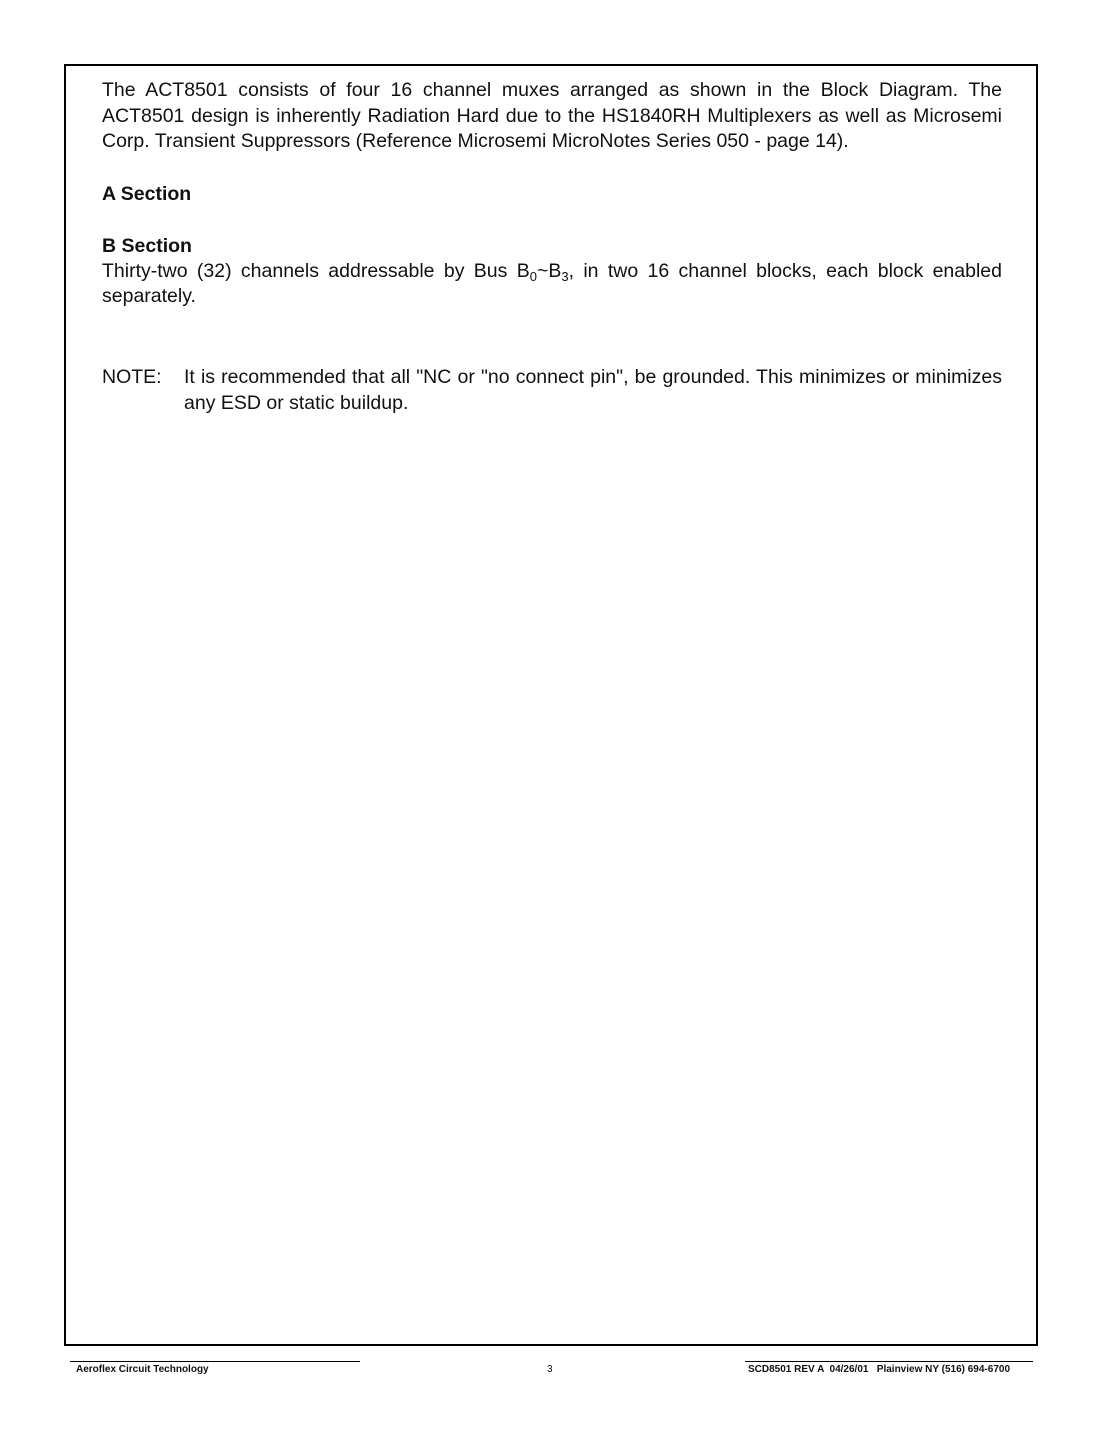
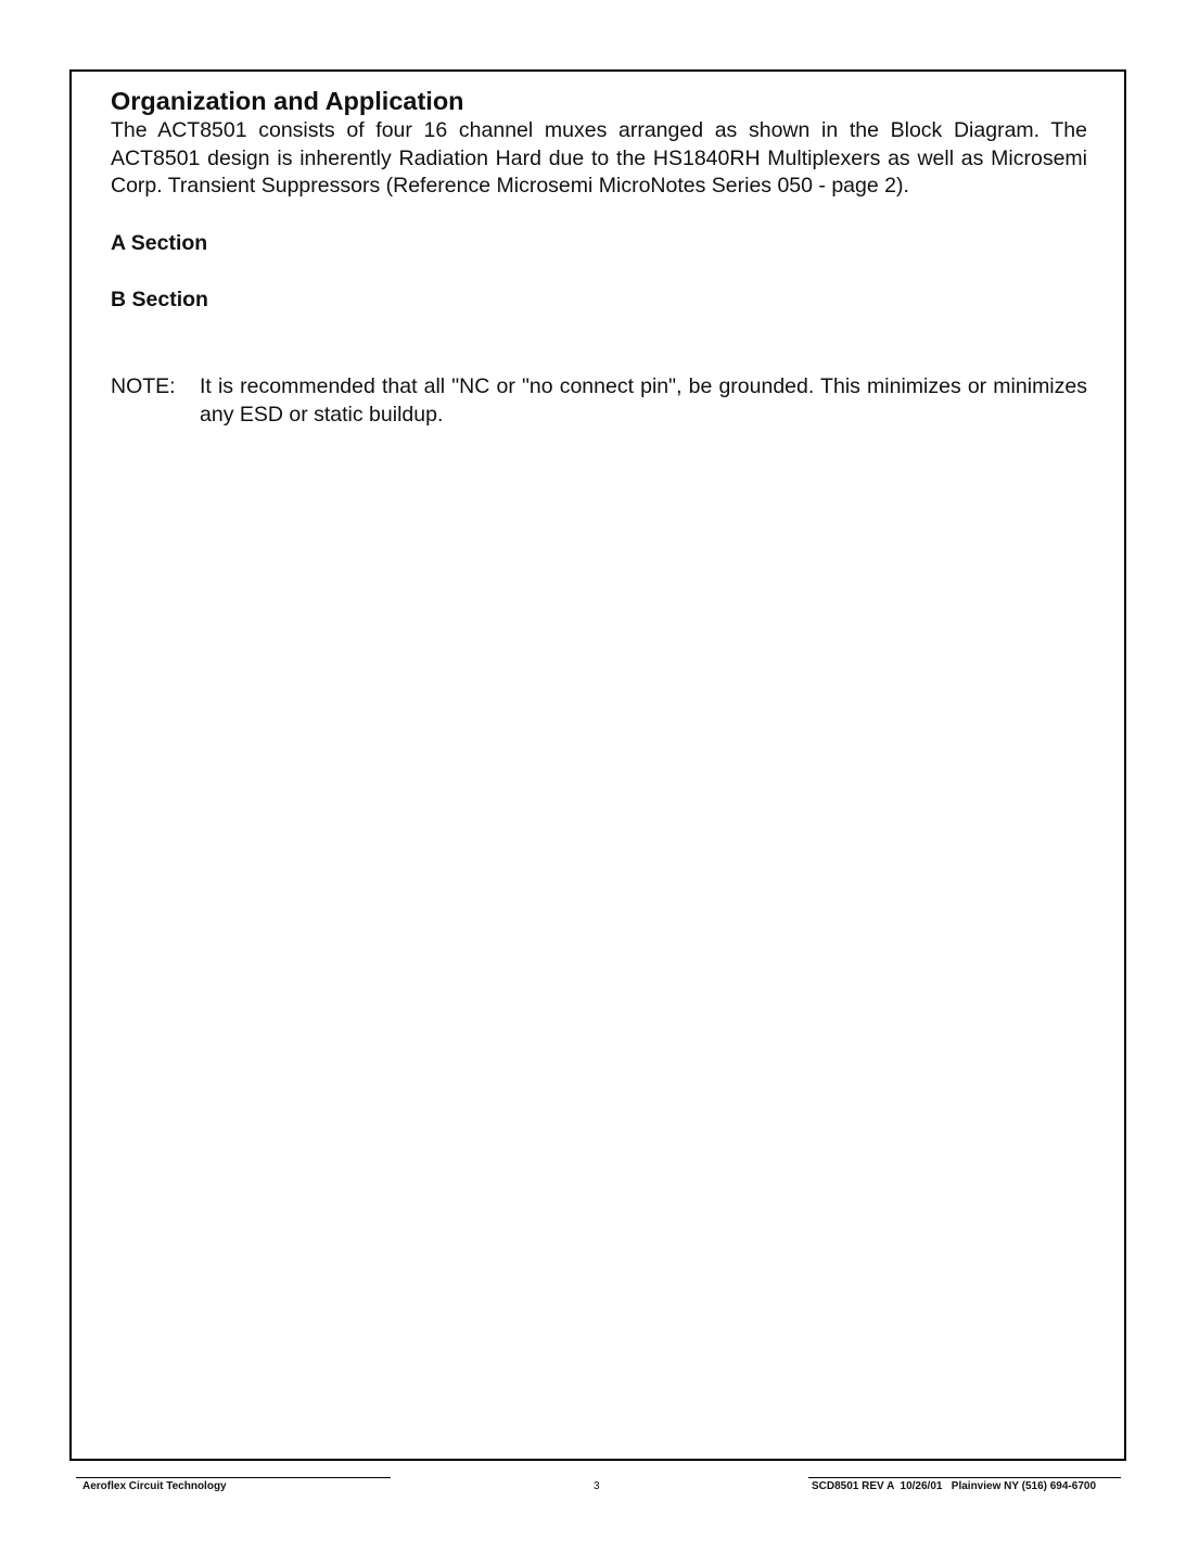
+ Organization and Application
- The ACT8501 consists of four 16 channel muxes arranged as shown in the Block Diagram. The ACT8501 design is inherently Radiation Hard due to the HS1840RH Multiplexers as well as Microsemi Corp. Transient Suppressors (Reference Microsemi MicroNotes Series 050 - page 14).
+ The ACT8501 consists of four 16 channel muxes arranged as shown in the Block Diagram. The ACT8501 design is inherently Radiation Hard due to the HS1840RH Multiplexers as well as Microsemi Corp. Transient Suppressors (Reference Microsemi MicroNotes Series 050 - page 2).
  A Section
  B Section
- Thirty-two (32) channels addressable by Bus B0~B3, in two 16 channel blocks, each block enabled separately.
  NOTE:
  It is recommended that all "NC or "no connect pin", be grounded. This minimizes or minimizes any ESD or static buildup.
  Aeroflex Circuit Technology
  3
- SCD8501 REV A 04/26/01 Plainview NY (516) 694-6700
+ SCD8501 REV A 10/26/01 Plainview NY (516) 694-6700
